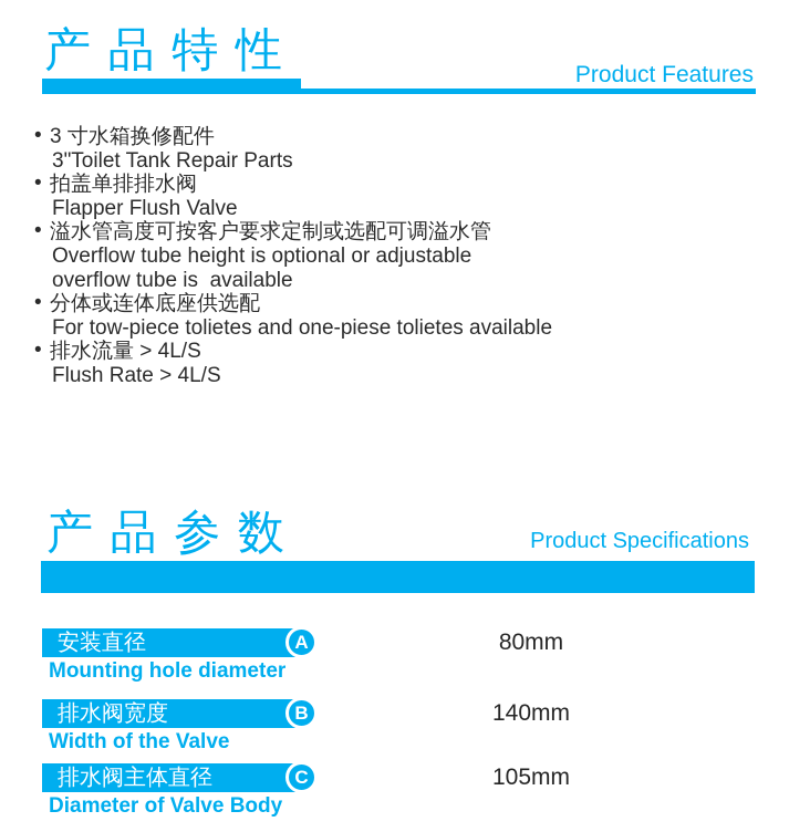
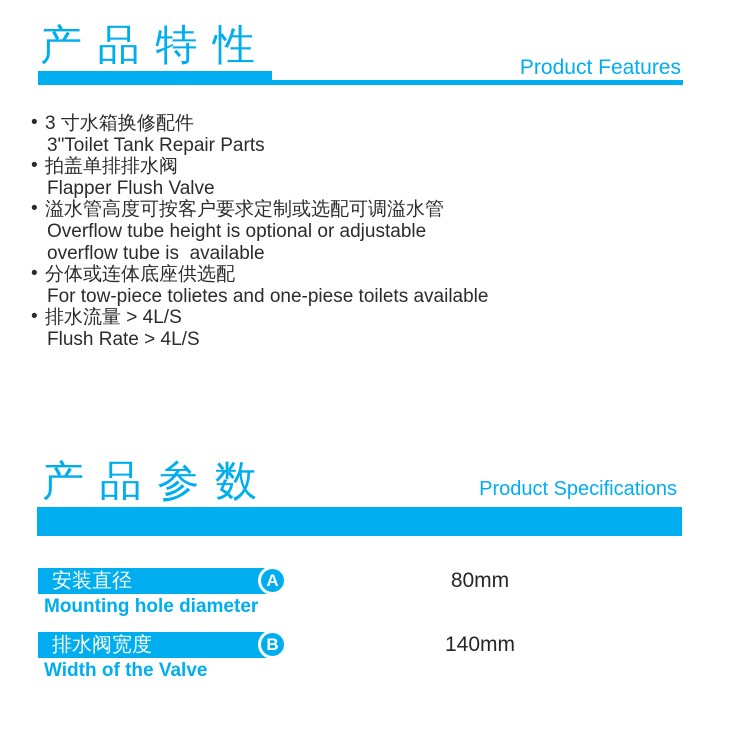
  产 品 特 性
  Product Features
  3 寸水箱换修配件
  3"Toilet Tank Repair Parts
  拍盖单排排水阀
  Flapper Flush Valve
  溢水管高度可按客户要求定制或选配可调溢水管
  Overflow tube height is optional or adjustable
  overflow tube is available
  分体或连体底座供选配
- For tow-piece tolietes and one-piese tolietes available
+ For tow-piece tolietes and one-piese toilets available
  排水流量 > 4L/S
  Flush Rate > 4L/S
  产 品 参 数
  Product Specifications
  安装直径
  A
  Mounting hole diameter
  80mm
  排水阀宽度
  B
  Width of the Valve
  140mm
- 排水阀主体直径
- C
- Diameter of Valve Body
- 105mm
